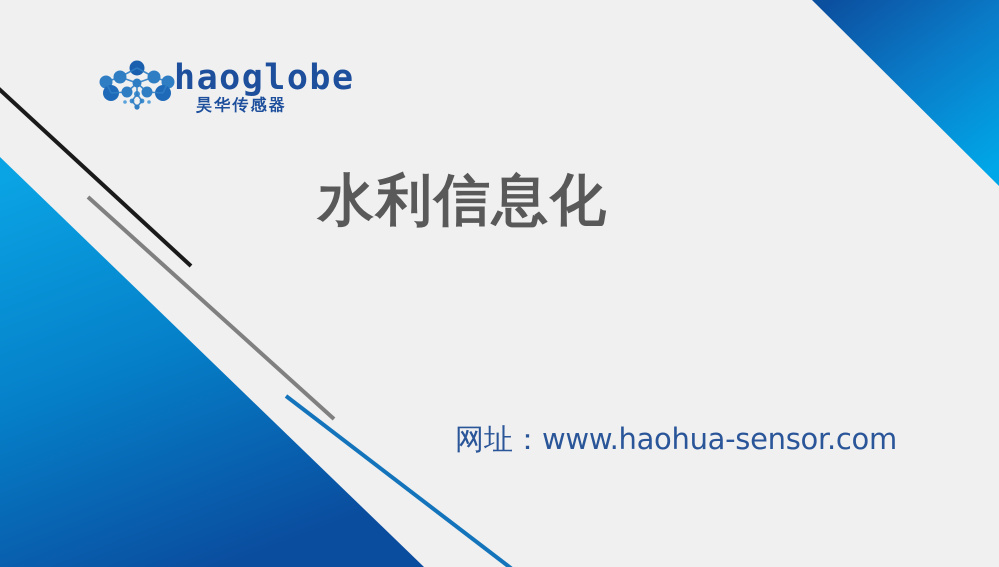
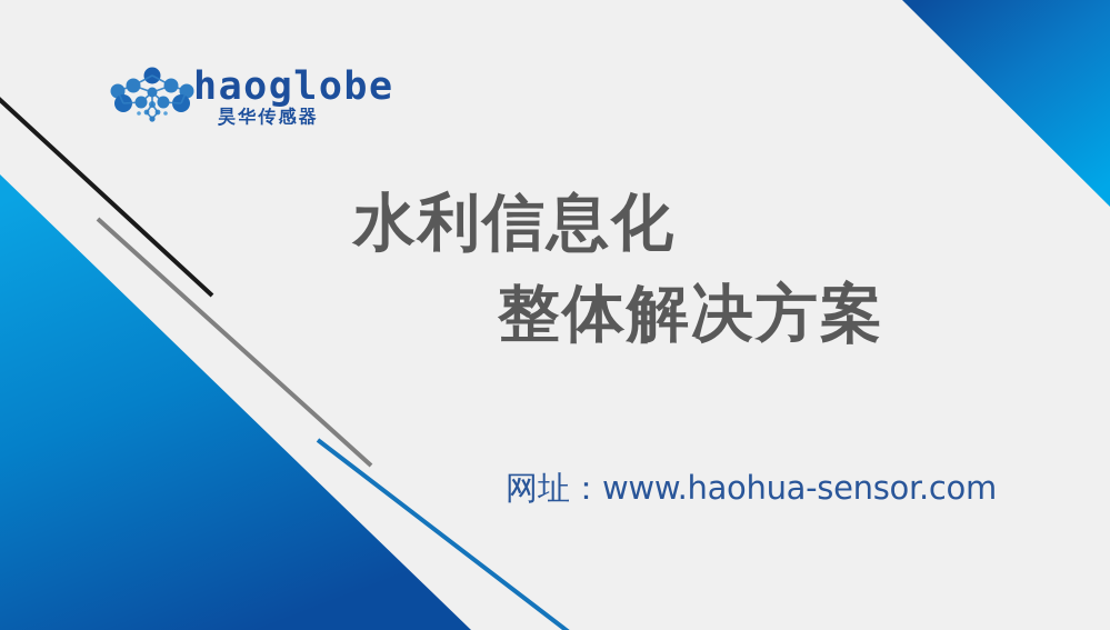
  haoglobe
  昊华传感器
  水利信息化
+ 整体解决方案
  网址：www.haohua-sensor.com
